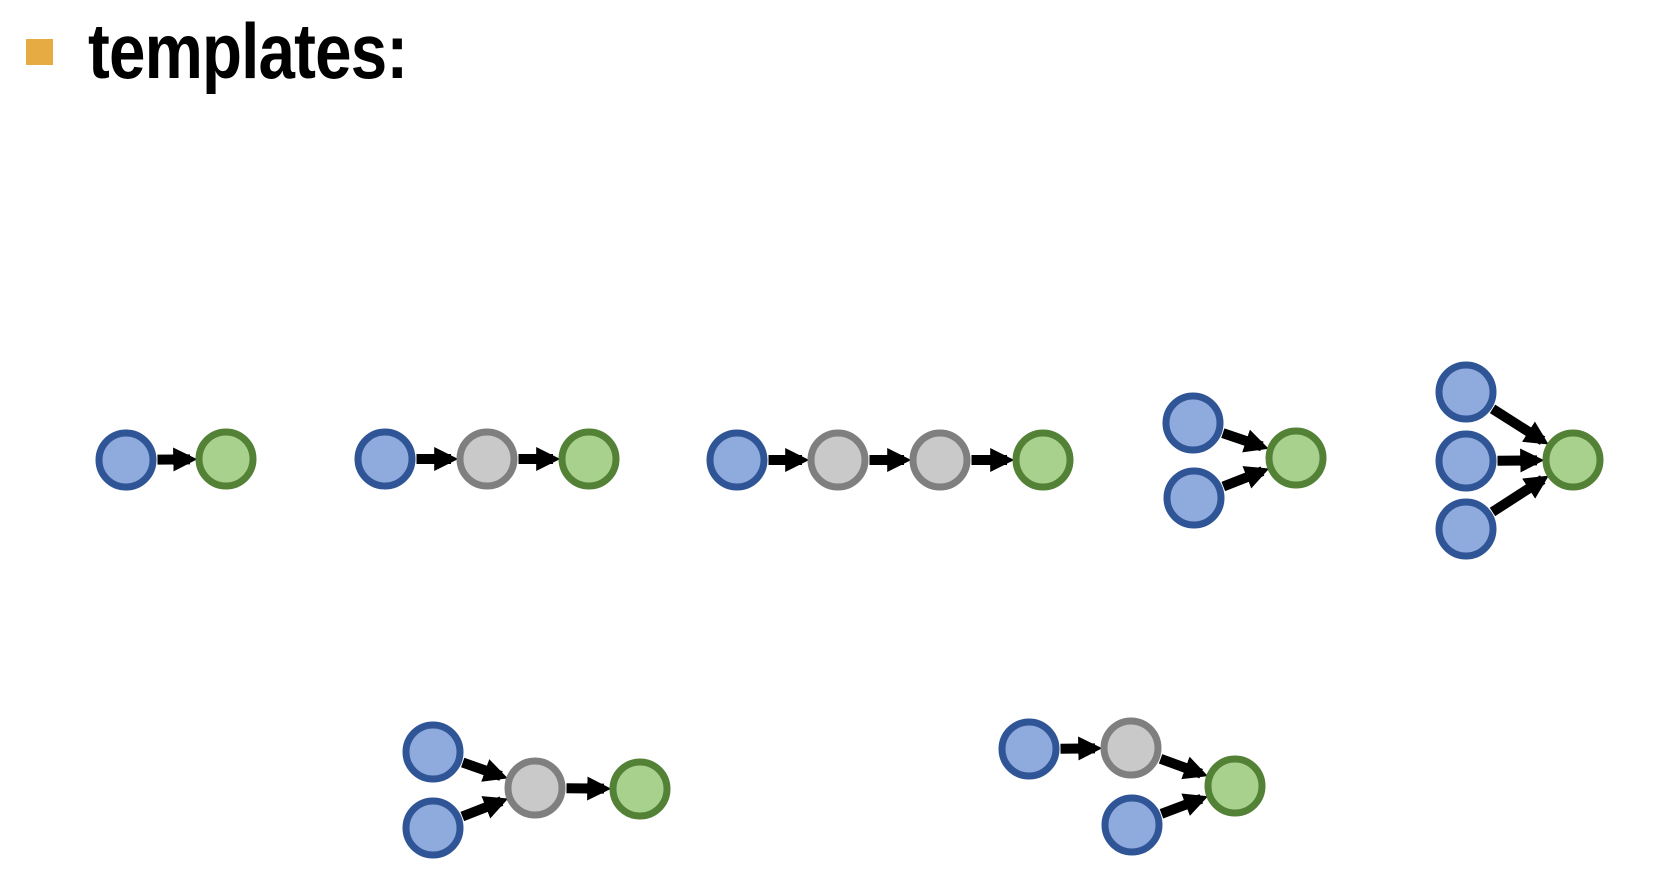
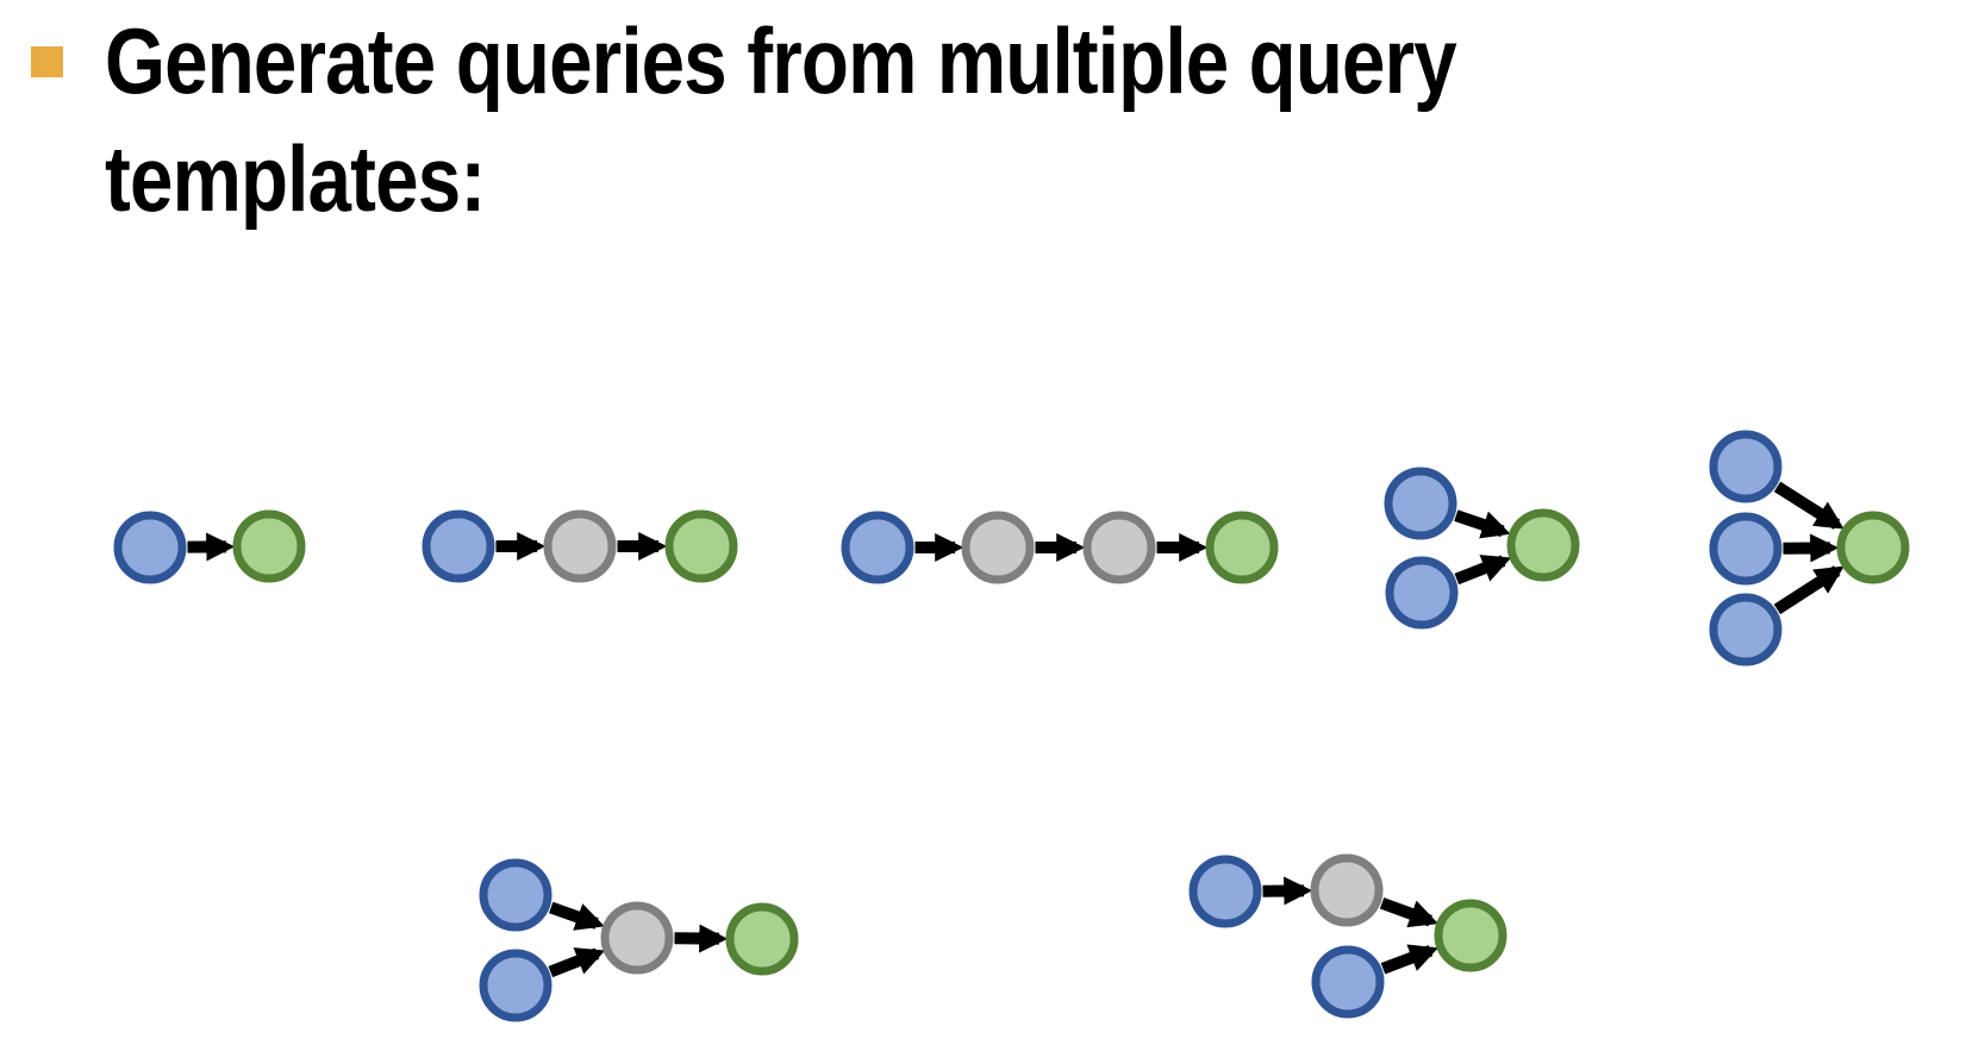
+ Generate queries from multiple query
  templates:
